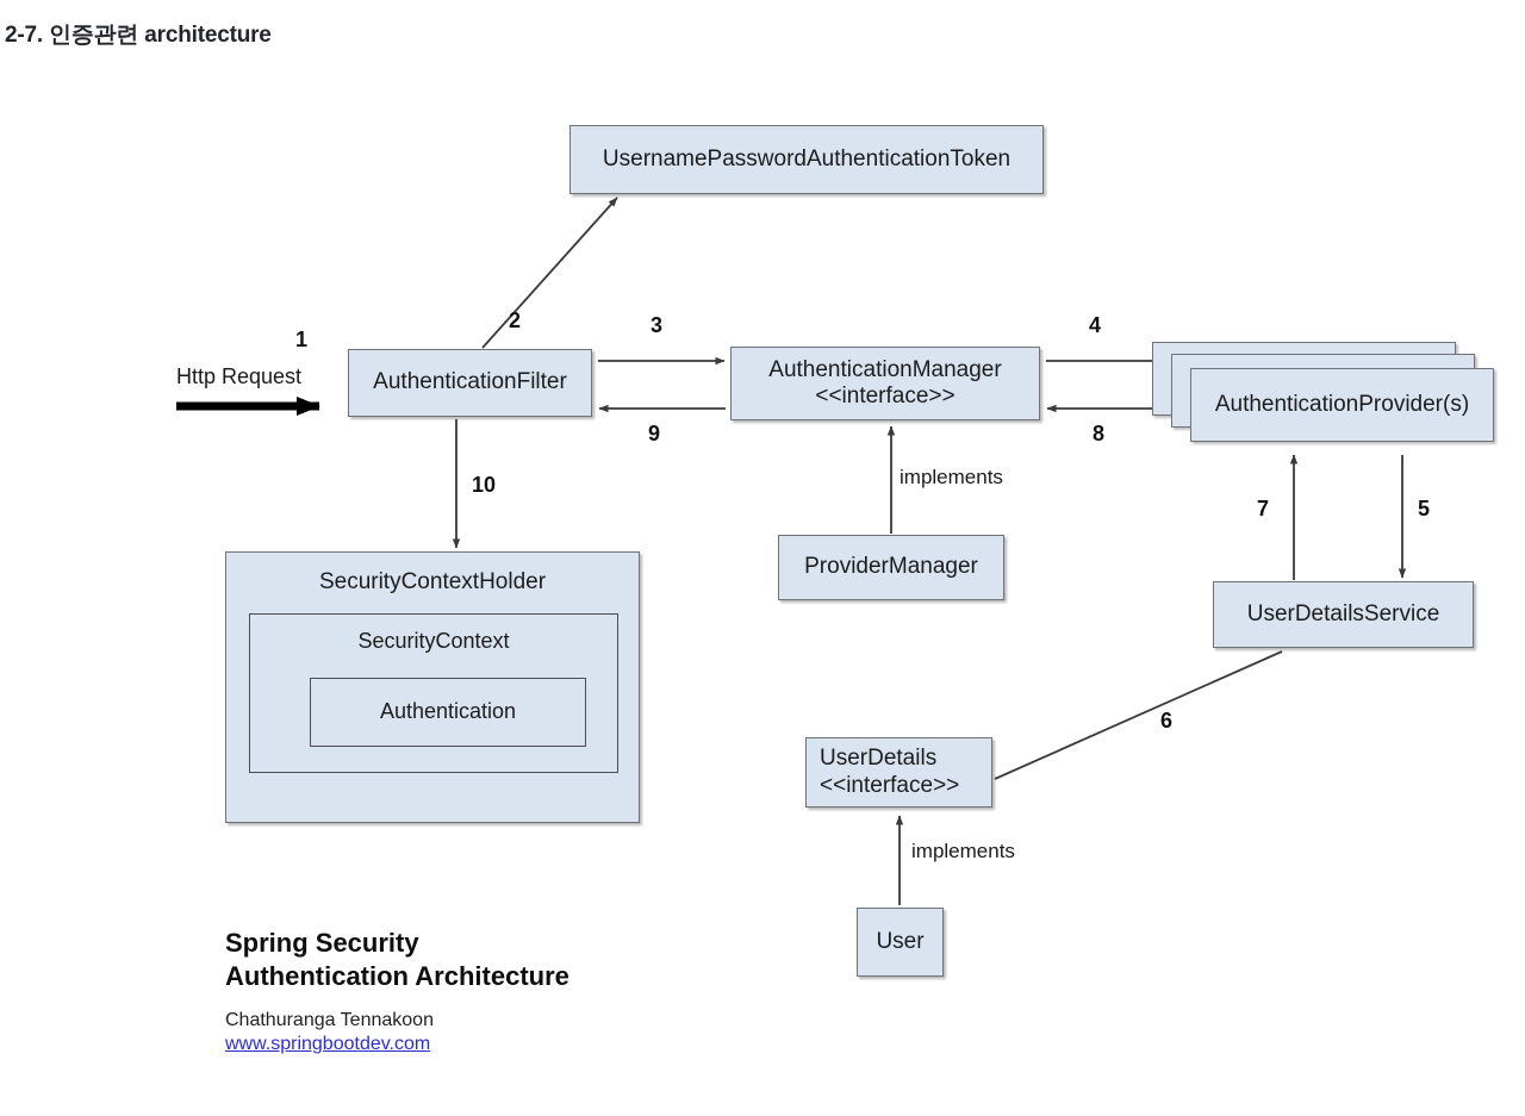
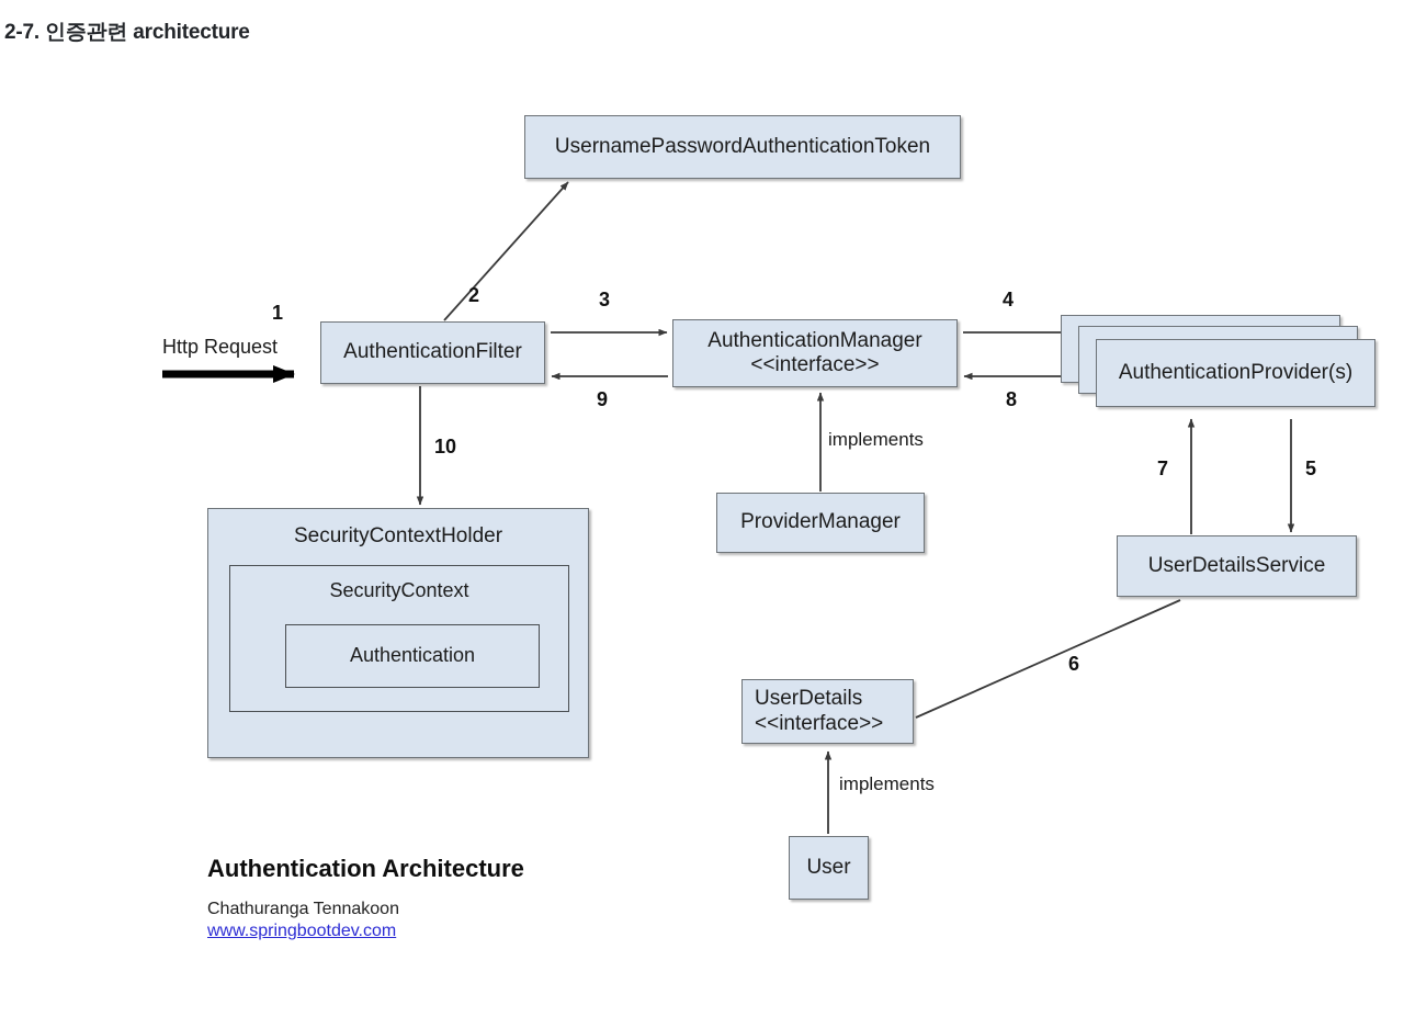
  2-7. 인증관련 architecture
  UsernamePasswordAuthenticationToken
  AuthenticationFilter
  AuthenticationManager
  <<interface>>
  AuthenticationProvider(s)
  ProviderManager
  UserDetailsService
  UserDetails
  <<interface>>
  User
  SecurityContextHolder
  SecurityContext
  Authentication
  Http Request
  implements
  implements
  1
  2
  3
  4
  5
  6
  7
  8
  9
  10
- Spring Security
  Authentication Architecture
  Chathuranga Tennakoon
  www.springbootdev.com
